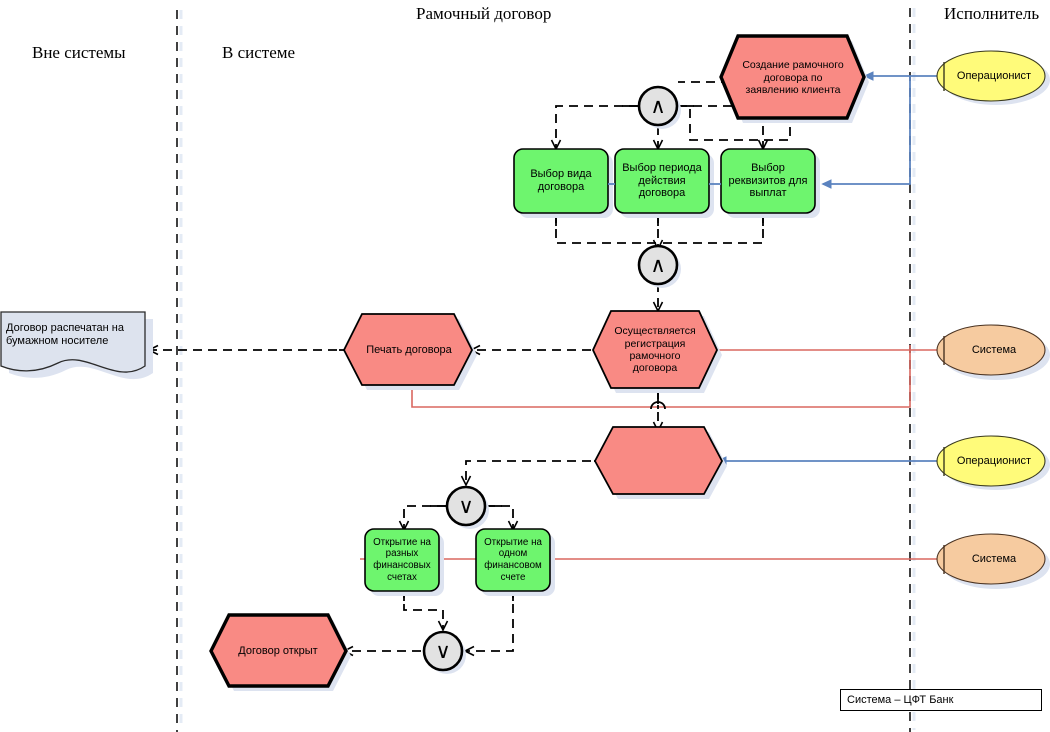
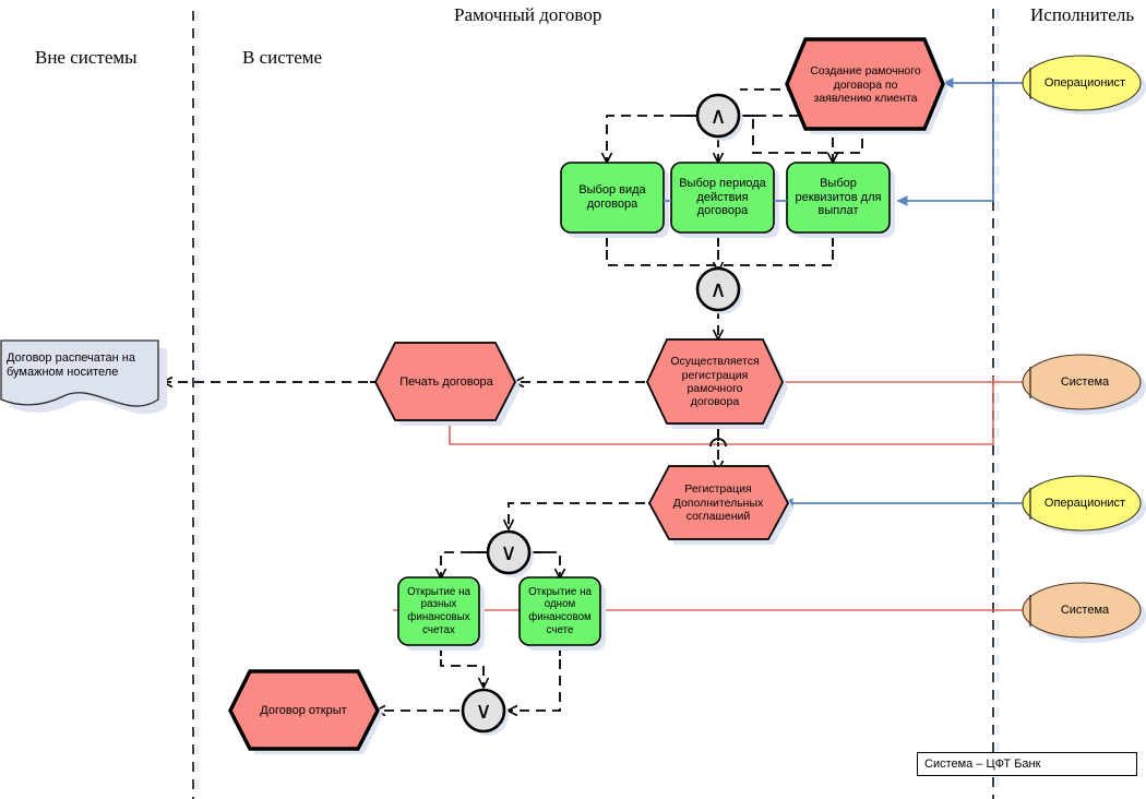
  ∧
  ∧
  ∨
  ∨
  Рамочный договор
  Вне системы
  В системе
  Исполнитель
  Создание рамочного
  договора по
  заявлению клиента
  Выбор вида
  договора
  Выбор периода
  действия
  договора
  Выбор
  реквизитов для
  выплат
  Осуществляется
  регистрация
  рамочного
  договора
  Печать договора
  Договор распечатан на
  бумажном носителе
+ Регистрация
+ Дополнительных
+ соглашений
  Открытие на
  разных
  финансовых
  счетах
  Открытие на
  одном
  финансовом
  счете
  Договор открыт
  Операционист
  Система
  Операционист
  Система
  Система – ЦФТ Банк
